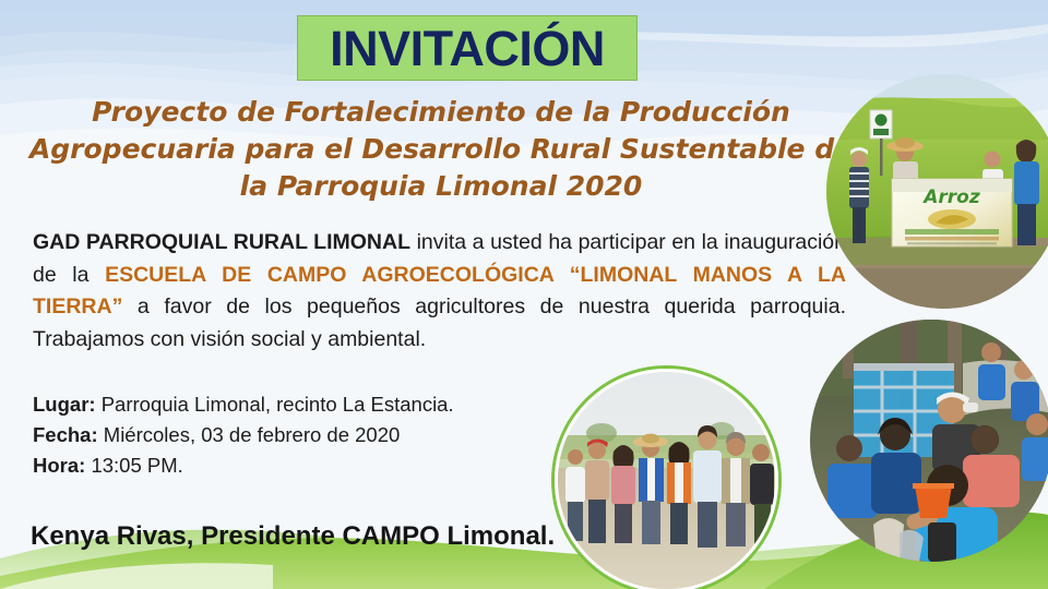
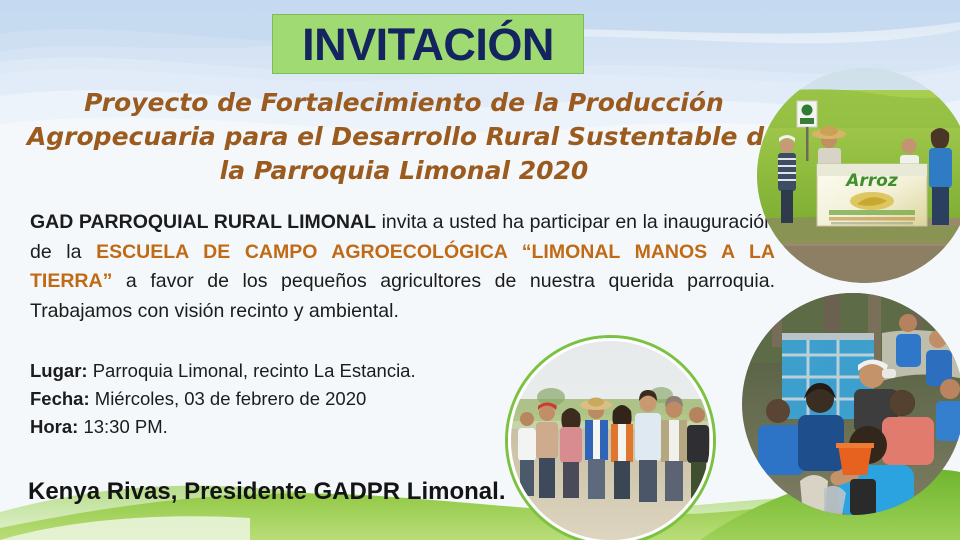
  INVITACIÓN
  Proyecto de Fortalecimiento de la Producción
  Agropecuaria para el Desarrollo Rural Sustentable d
  la Parroquia Limonal 2020
- GAD PARROQUIAL RURAL LIMONAL invita a usted ha participar en la inauguració de la ESCUELA DE CAMPO AGROECOLÓGICA “LIMONAL MANOS A LA TIERRA” a favor de los pequeños agricultores de nuestra querida parroquia. Trabajamos con visión social y ambiental.
+ GAD PARROQUIAL RURAL LIMONAL invita a usted ha participar en la inauguració de la ESCUELA DE CAMPO AGROECOLÓGICA “LIMONAL MANOS A LA TIERRA” a favor de los pequeños agricultores de nuestra querida parroquia. Trabajamos con visión recinto y ambiental.
  Lugar: Parroquia Limonal, recinto La Estancia.
  Fecha: Miércoles, 03 de febrero de 2020
- Hora: 13:05 PM.
+ Hora: 13:30 PM.
- Kenya Rivas, Presidente CAMPO Limonal.
+ Kenya Rivas, Presidente GADPR Limonal.
  Arroz
